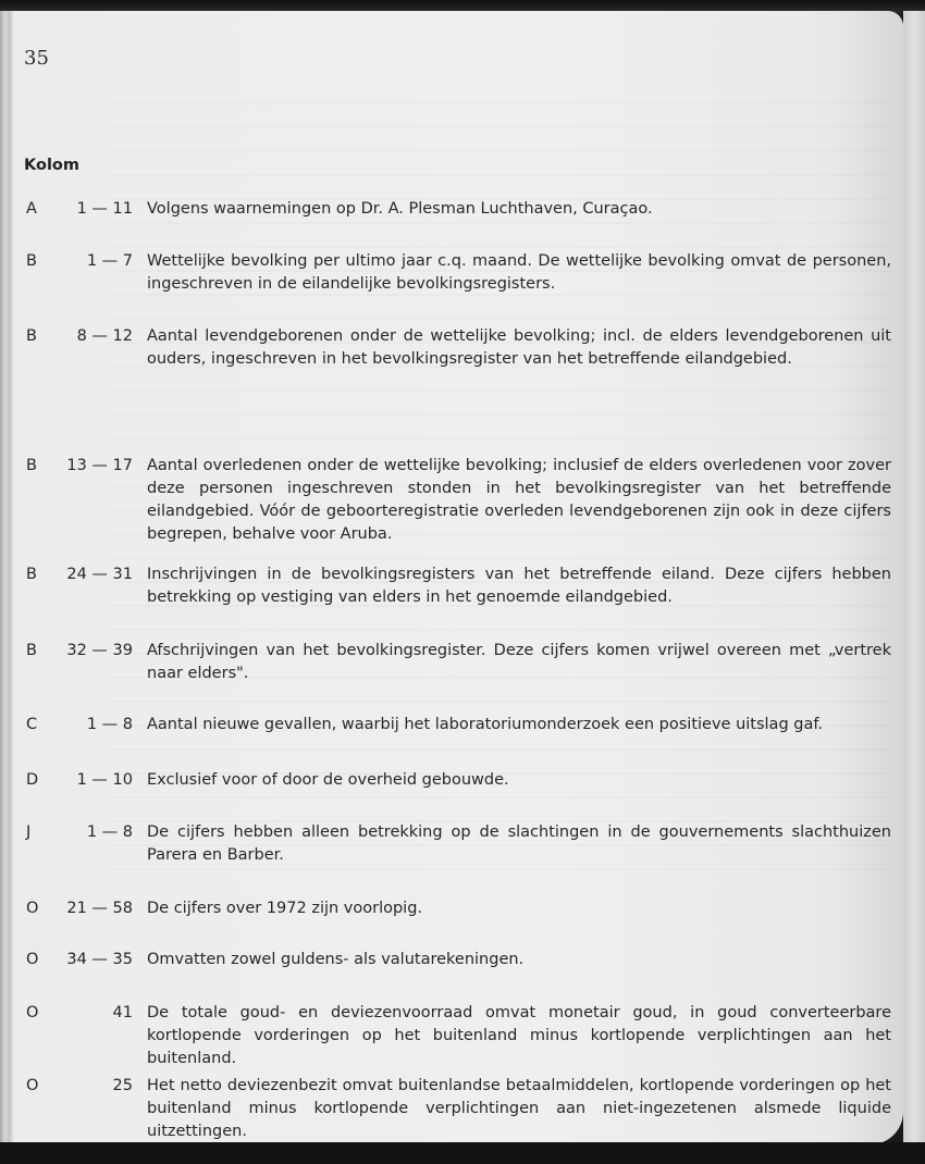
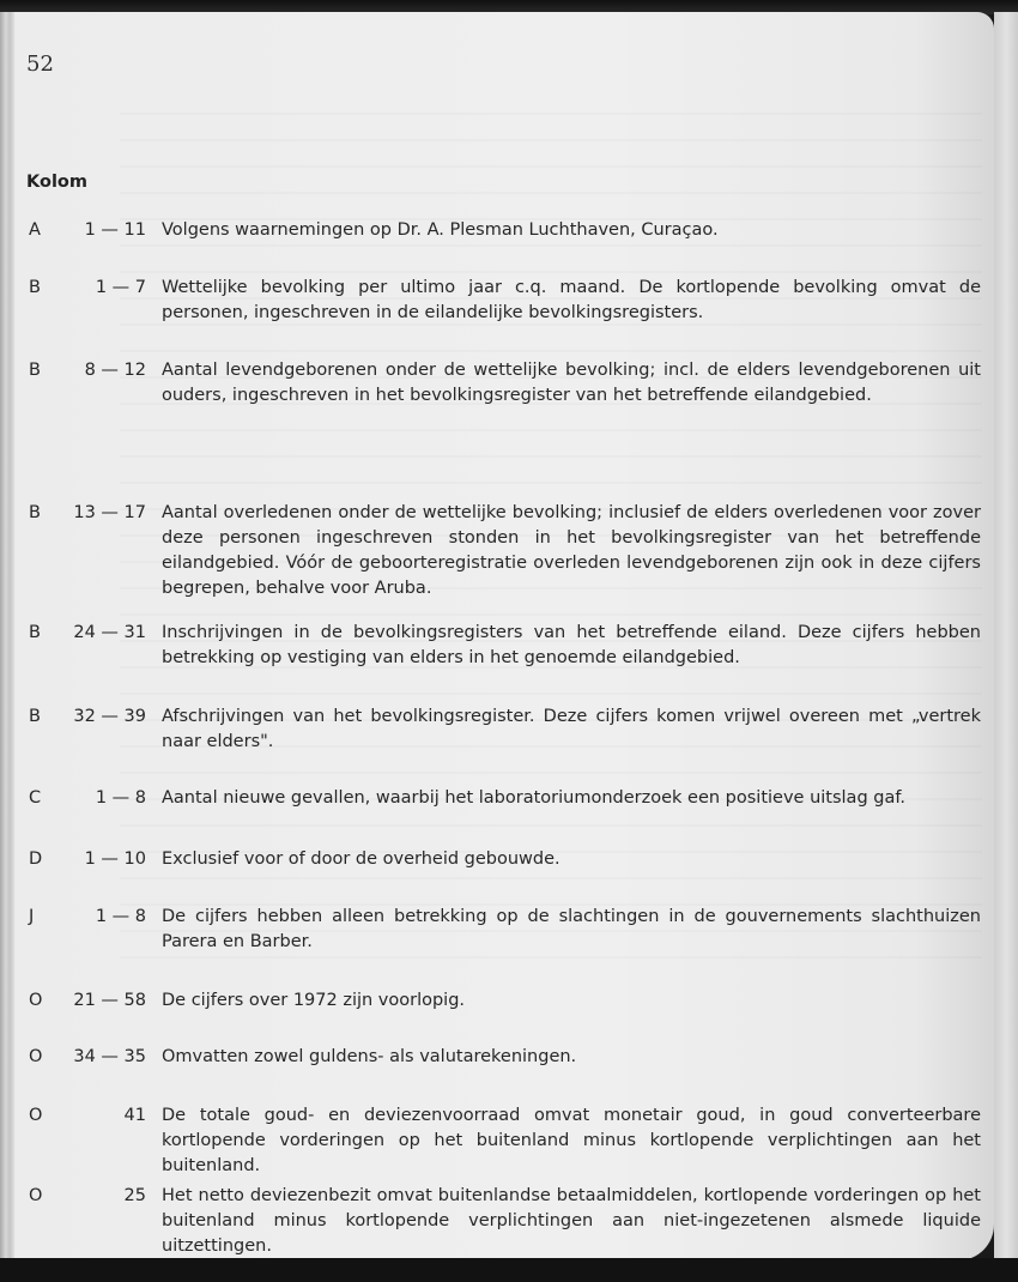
- 35
+ 52
  Kolom
  A
  1 — 11
  Volgens waarnemingen op Dr. A. Plesman Luchthaven, Curaçao.
  B
  1 — 7
- Wettelijke bevolking per ultimo jaar c.q. maand. De wettelijke bevolking omvat de personen, ingeschreven in de eilandelijke bevolkingsregisters.
+ Wettelijke bevolking per ultimo jaar c.q. maand. De kortlopende bevolking omvat de personen, ingeschreven in de eilandelijke bevolkingsregisters.
  B
  8 — 12
  Aantal levendgeborenen onder de wettelijke bevolking; incl. de elders levendgeborenen uit ouders, ingeschreven in het bevolkingsregister van het betreffende eilandgebied.
  B
  13 — 17
  Aantal overledenen onder de wettelijke bevolking; inclusief de elders overledenen voor zover deze personen ingeschreven stonden in het bevolkingsregister van het betreffende eilandgebied. Vóór de geboorteregistratie overleden levendgeborenen zijn ook in deze cijfers begrepen, behalve voor Aruba.
  B
  24 — 31
  Inschrijvingen in de bevolkingsregisters van het betreffende eiland. Deze cijfers hebben betrekking op vestiging van elders in het genoemde eilandgebied.
  B
  32 — 39
  Afschrijvingen van het bevolkingsregister. Deze cijfers komen vrijwel overeen met „vertrek naar elders".
  C
  1 — 8
  Aantal nieuwe gevallen, waarbij het laboratoriumonderzoek een positieve uitslag gaf.
  D
  1 — 10
  Exclusief voor of door de overheid gebouwde.
  J
  1 — 8
  De cijfers hebben alleen betrekking op de slachtingen in de gouvernements slachthuizen Parera en Barber.
  O
  21 — 58
  De cijfers over 1972 zijn voorlopig.
  O
  34 — 35
  Omvatten zowel guldens- als valutarekeningen.
  O
  41
  De totale goud- en deviezenvoorraad omvat monetair goud, in goud converteerbare kortlopende vorderingen op het buitenland minus kortlopende verplichtingen aan het buitenland.
  O
  25
  Het netto deviezenbezit omvat buitenlandse betaalmiddelen, kortlopende vorderingen op het buitenland minus kortlopende verplichtingen aan niet-ingezetenen alsmede liquide uitzettingen.
